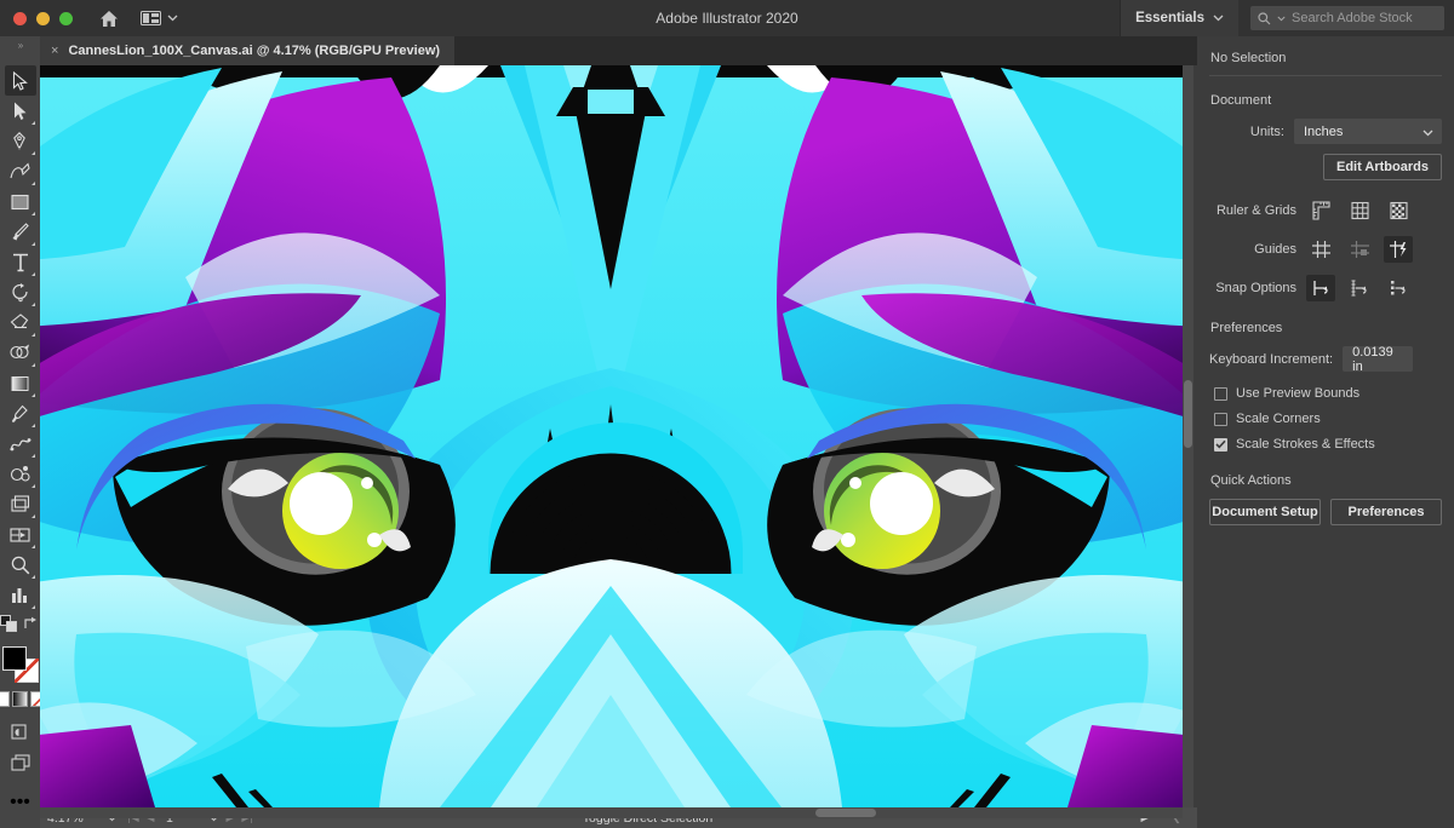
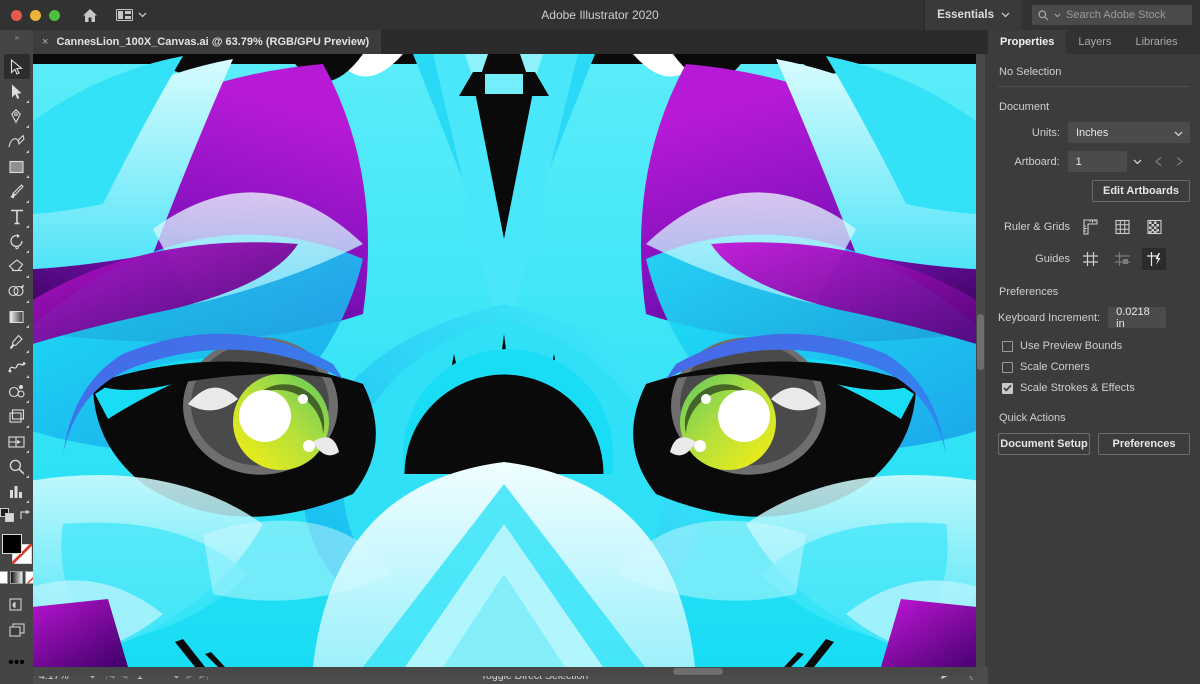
  Adobe Illustrator 2020
  Essentials
  Search Adobe Stock
  ×
- CannesLion_100X_Canvas.ai @ 4.17% (RGB/GPU Preview)
+ CannesLion_100X_Canvas.ai @ 63.79% (RGB/GPU Preview)
  »
  •••
+ Properties
+ Layers
+ Libraries
  No Selection
  Document
  Units:
  Inches
+ Artboard:
+ 1
  Edit Artboards
  Ruler & Grids
  Guides
- Snap Options
  Preferences
  Keyboard Increment:
- 0.0139 in
+ 0.0218 in
  Use Preview Bounds
  Scale Corners
  Scale Strokes & Effects
  Quick Actions
  Document Setup
  Preferences
